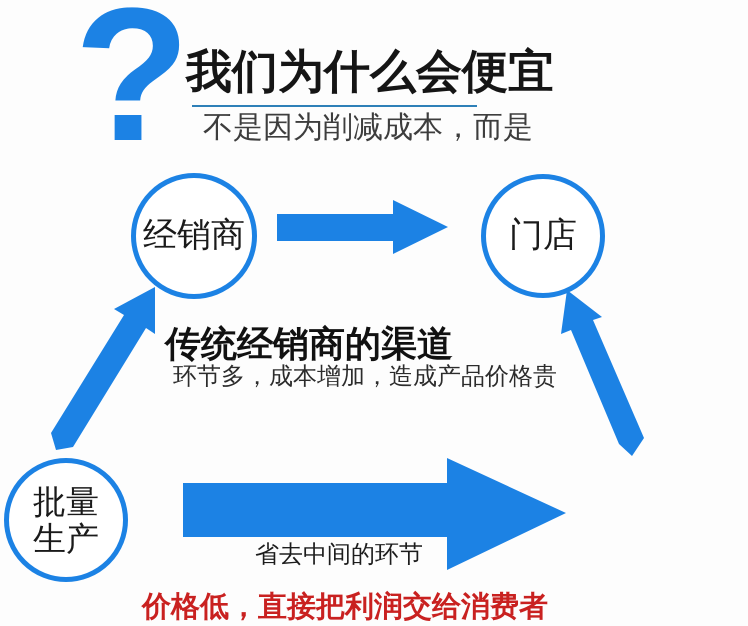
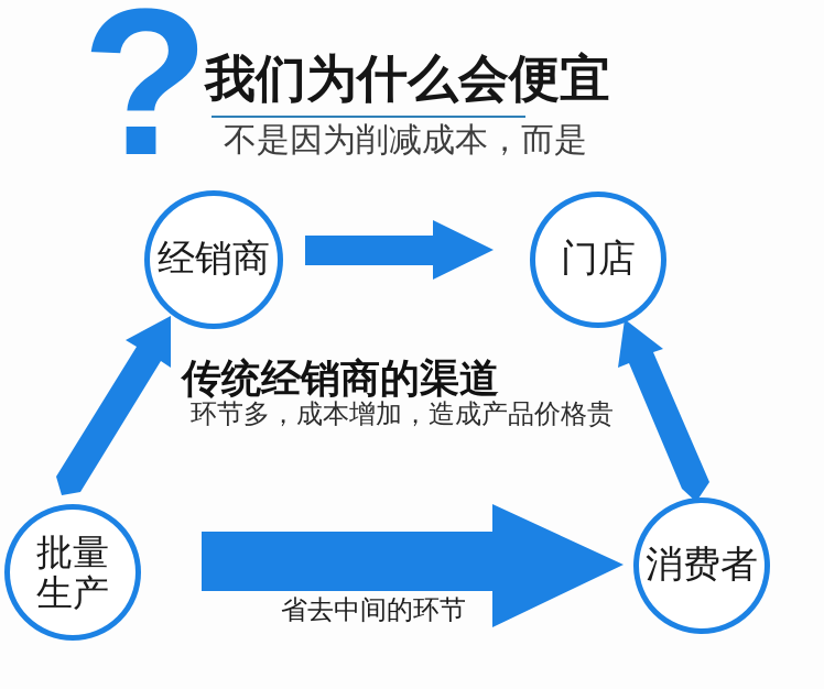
  ?
  我们为什么会便宜
  不是因为削减成本，而是
  经销商
  门店
  批量
  生产
+ 消费者
  传统经销商的渠道
  环节多，成本增加，造成产品价格贵
  省去中间的环节
- 价格低，直接把利润交给消费者
